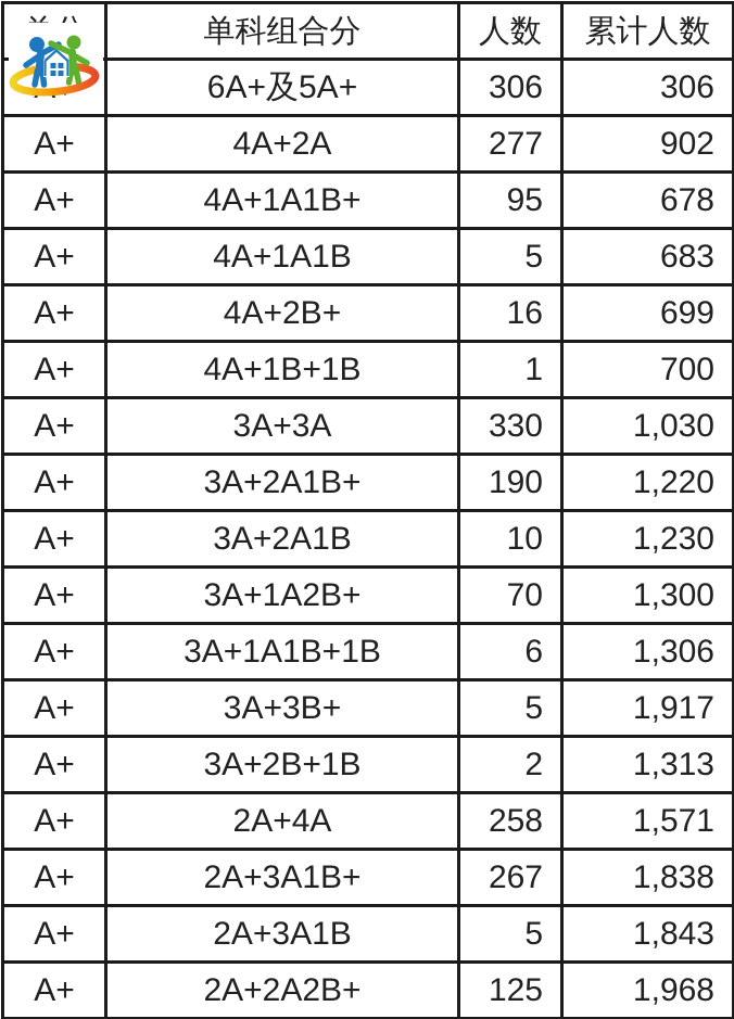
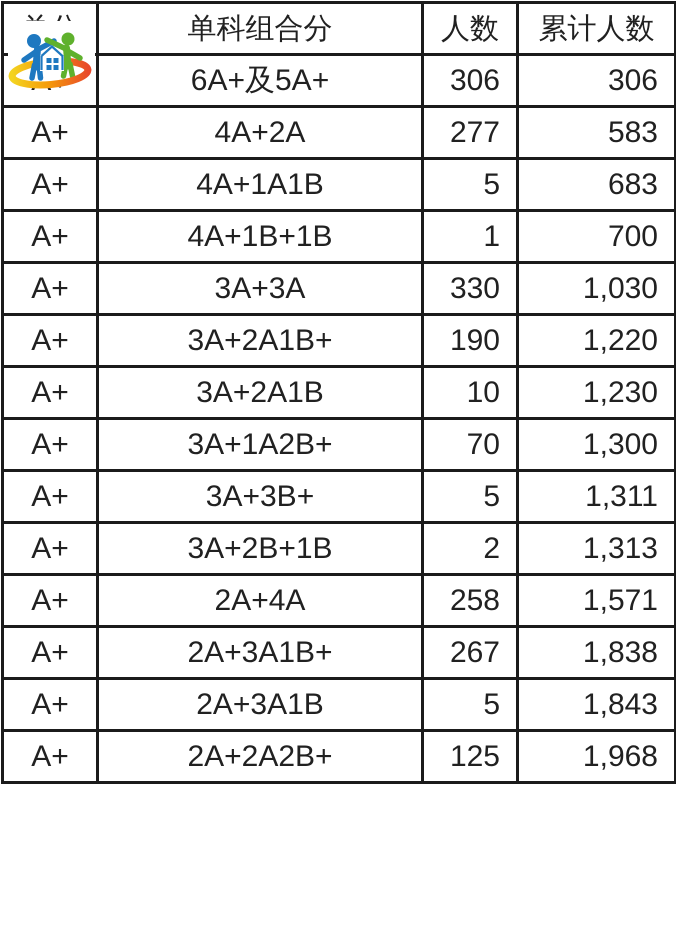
  	单科组合分	人数	累计人数
  	6A+及5A+	306	306
- A+	4A+2A	277	902
+ A+	4A+2A	277	583
- A+	4A+1A1B+	95	678
  A+	4A+1A1B	5	683
- A+	4A+2B+	16	699
  A+	4A+1B+1B	1	700
  A+	3A+3A	330	1,030
  A+	3A+2A1B+	190	1,220
  A+	3A+2A1B	10	1,230
  A+	3A+1A2B+	70	1,300
- A+	3A+1A1B+1B	6	1,306
- A+	3A+3B+	5	1,917
+ A+	3A+3B+	5	1,311
  A+	3A+2B+1B	2	1,313
  A+	2A+4A	258	1,571
  A+	2A+3A1B+	267	1,838
  A+	2A+3A1B	5	1,843
  A+	2A+2A2B+	125	1,968
